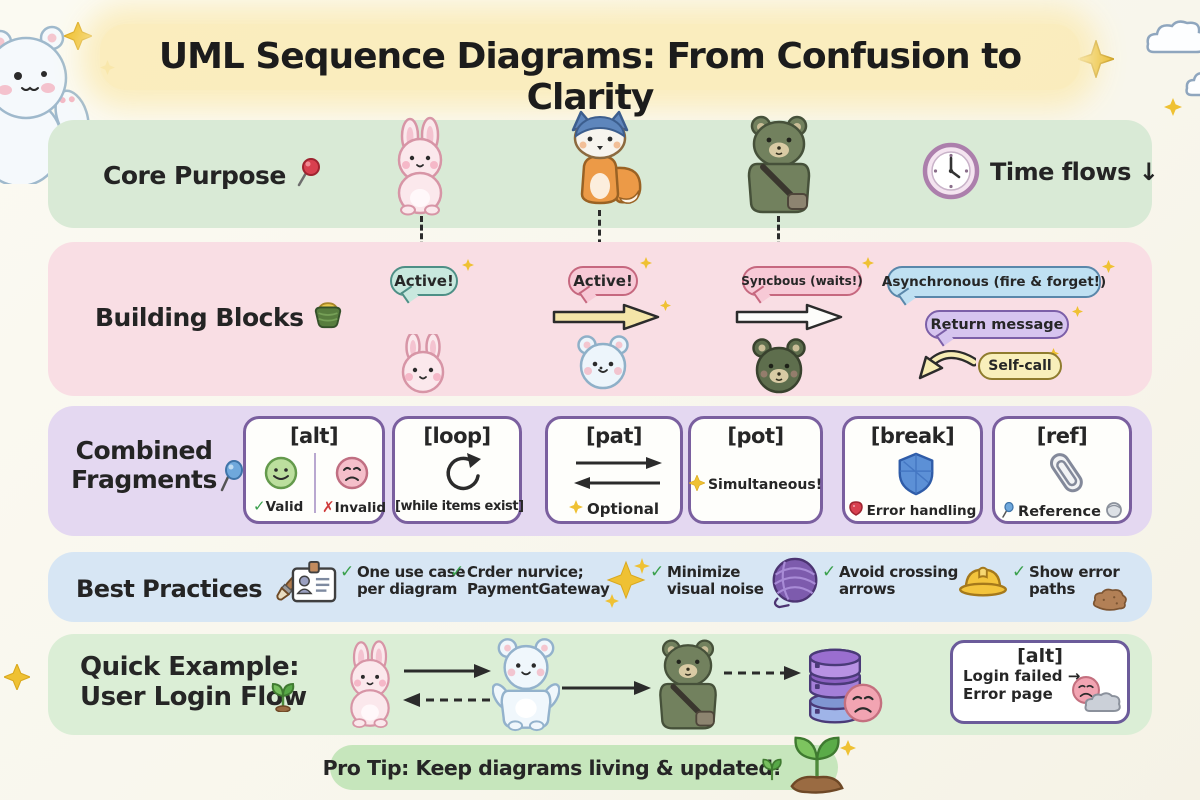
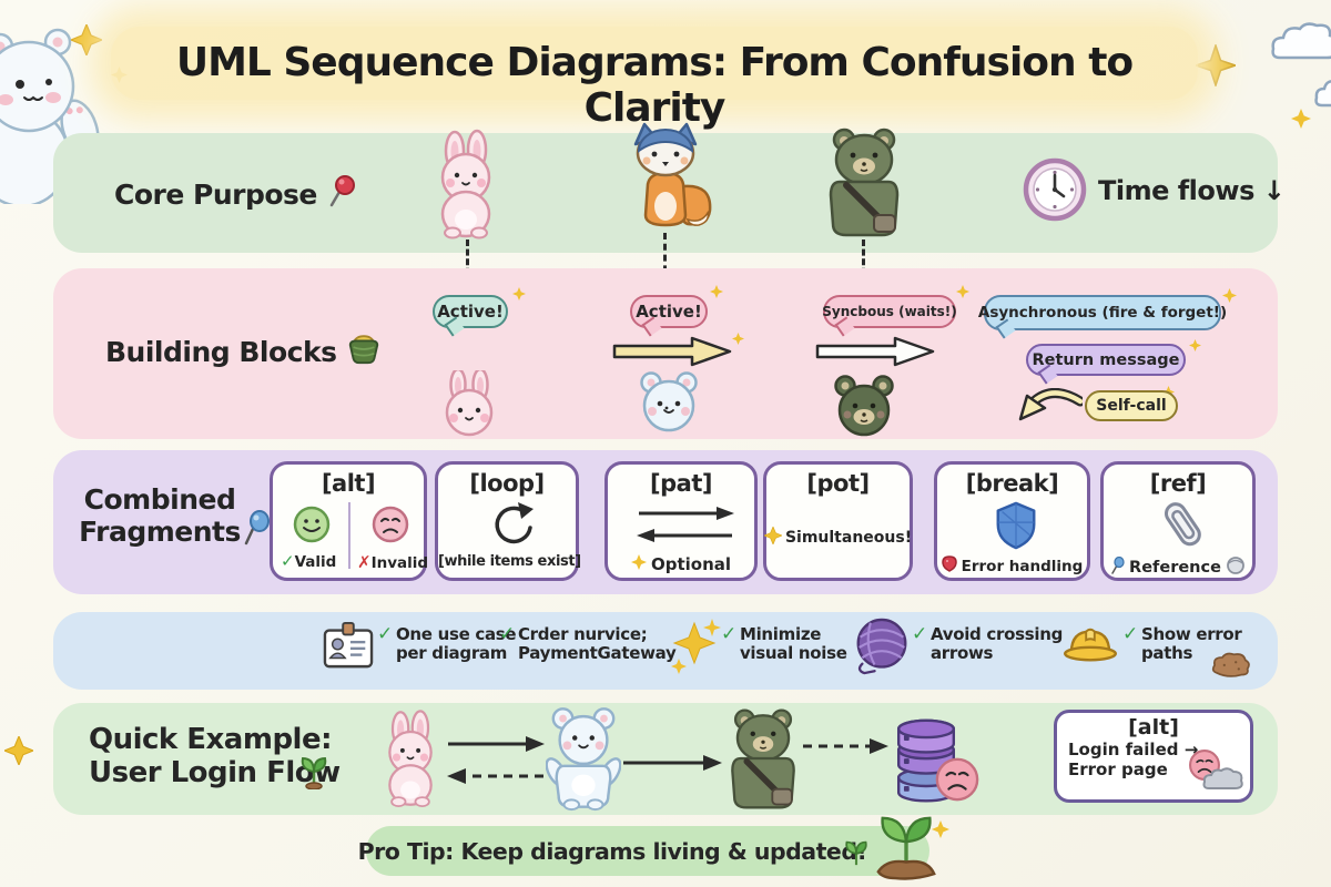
  UML Sequence Diagrams: From Confusion to Clarity
  Core Purpose
  Time flows ↓
  Building Blocks
  Active!
  Active!
  Syncbous (waits!)
  Asynchronous (fire & forget!)
  Return message
  Self-call
  Combined
  Fragments
  [alt]
  ✓Valid
  ✗Invalid
  [loop]
  [while items exist]
  [pat]
  Optional
  [pot]
  Simultaneous!
  [break]
  Error handling
  [ref]
  Reference
- Best Practices
  ✓
  One use case
  per diagram
  ✓
  Crder nurvice;
  PaymentGateway
  ✓
  Minimize
  visual noise
  ✓
  Avoid crossing
  arrows
  ✓
  Show error
  paths
  Quick Example:
  User Login Flow
  [alt]
  Login failed →
  Error page
  Pro Tip: Keep diagrams living & update
